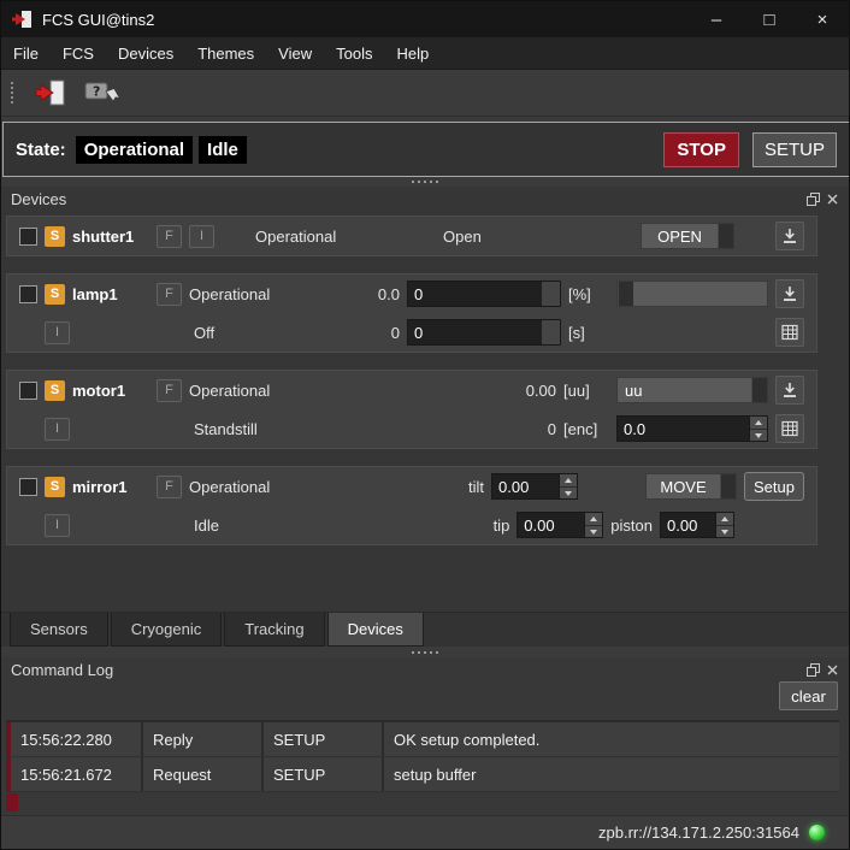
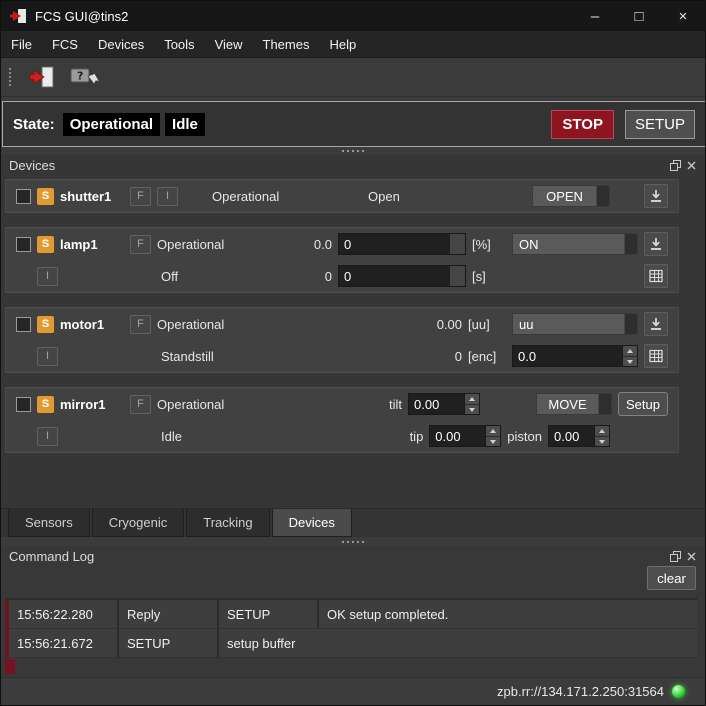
  FCS GUI@tins2
  –
  □
  ×
  File
  FCS
  Devices
- Themes
+ Tools
  View
- Tools
+ Themes
  Help
  ?
  State:
  Operational
  Idle
  STOP
  SETUP
  Devices
  S
  shutter1
  F
  I
  Operational
  Open
  OPEN
  S
  lamp1
  F
  Operational
  0.0
  0
  [%]
+ ON
  I
  Off
  0
  0
  [s]
  S
  motor1
  F
  Operational
  0.00
  [uu]
  uu
  I
  Standstill
  0
  [enc]
  0.0
  S
  mirror1
  F
  Operational
  tilt
  0.00
  MOVE
  Setup
  I
  Idle
  tip
  0.00
  piston
  0.00
  Sensors
  Cryogenic
  Tracking
  Devices
  Command Log
  clear
  15:56:22.280
  Reply
  SETUP
  OK setup completed.
  15:56:21.672
- Request
  SETUP
  setup buffer
  zpb.rr://134.171.2.250:31564
